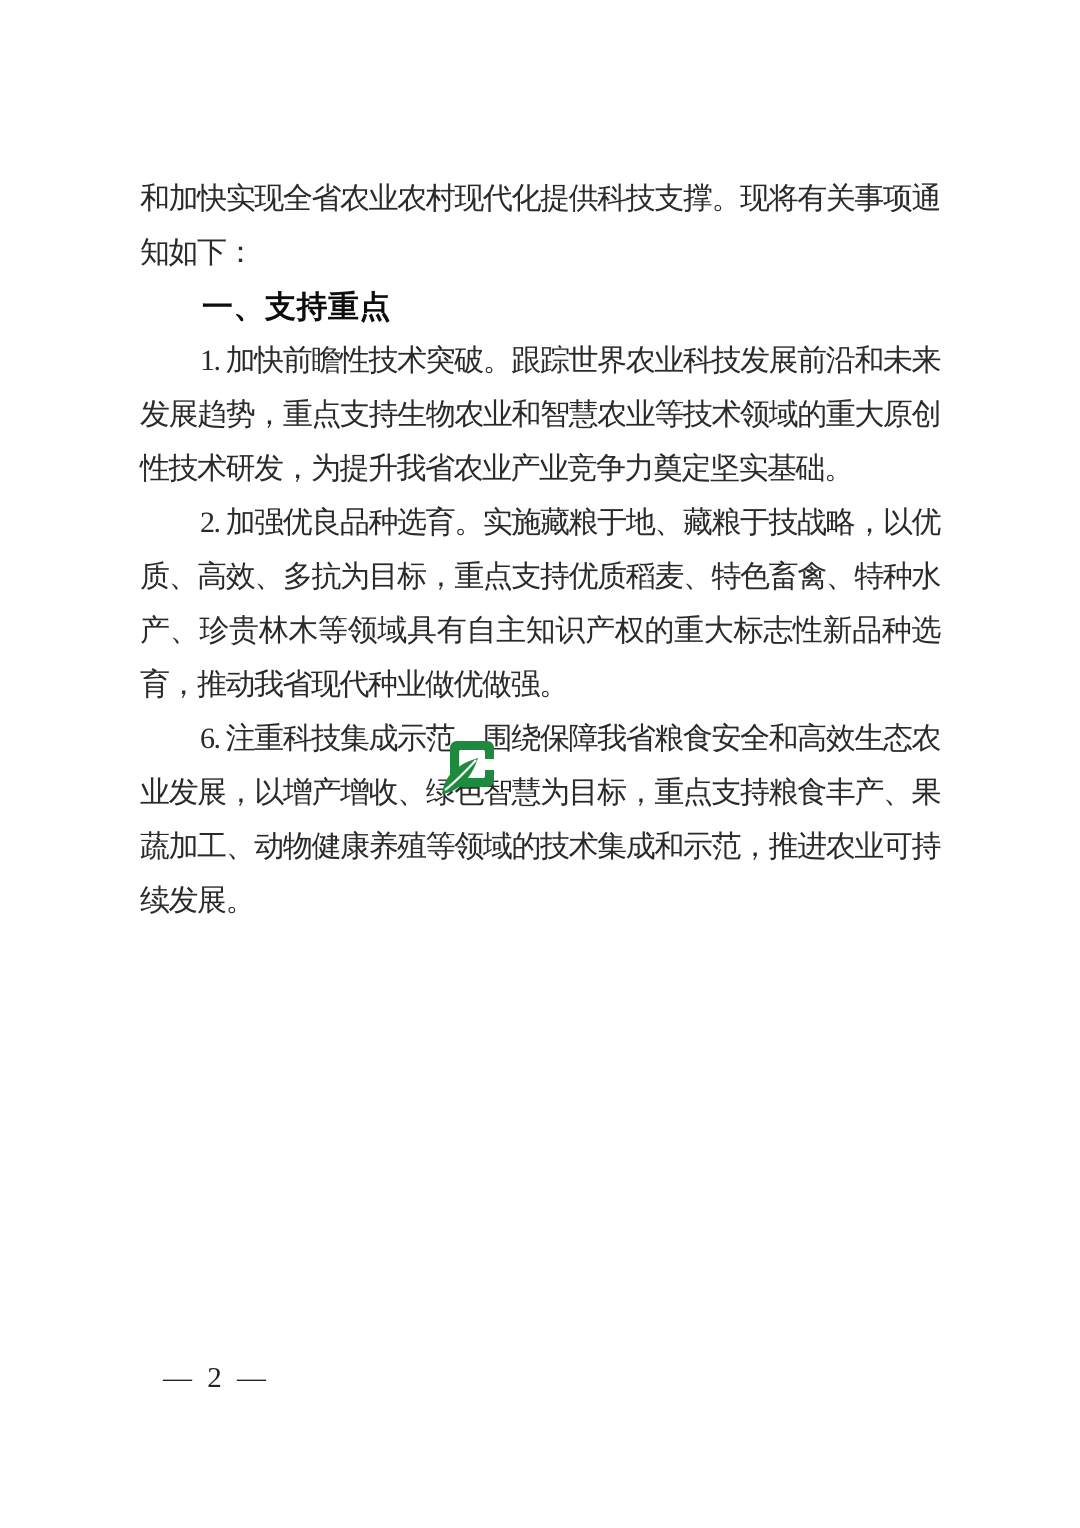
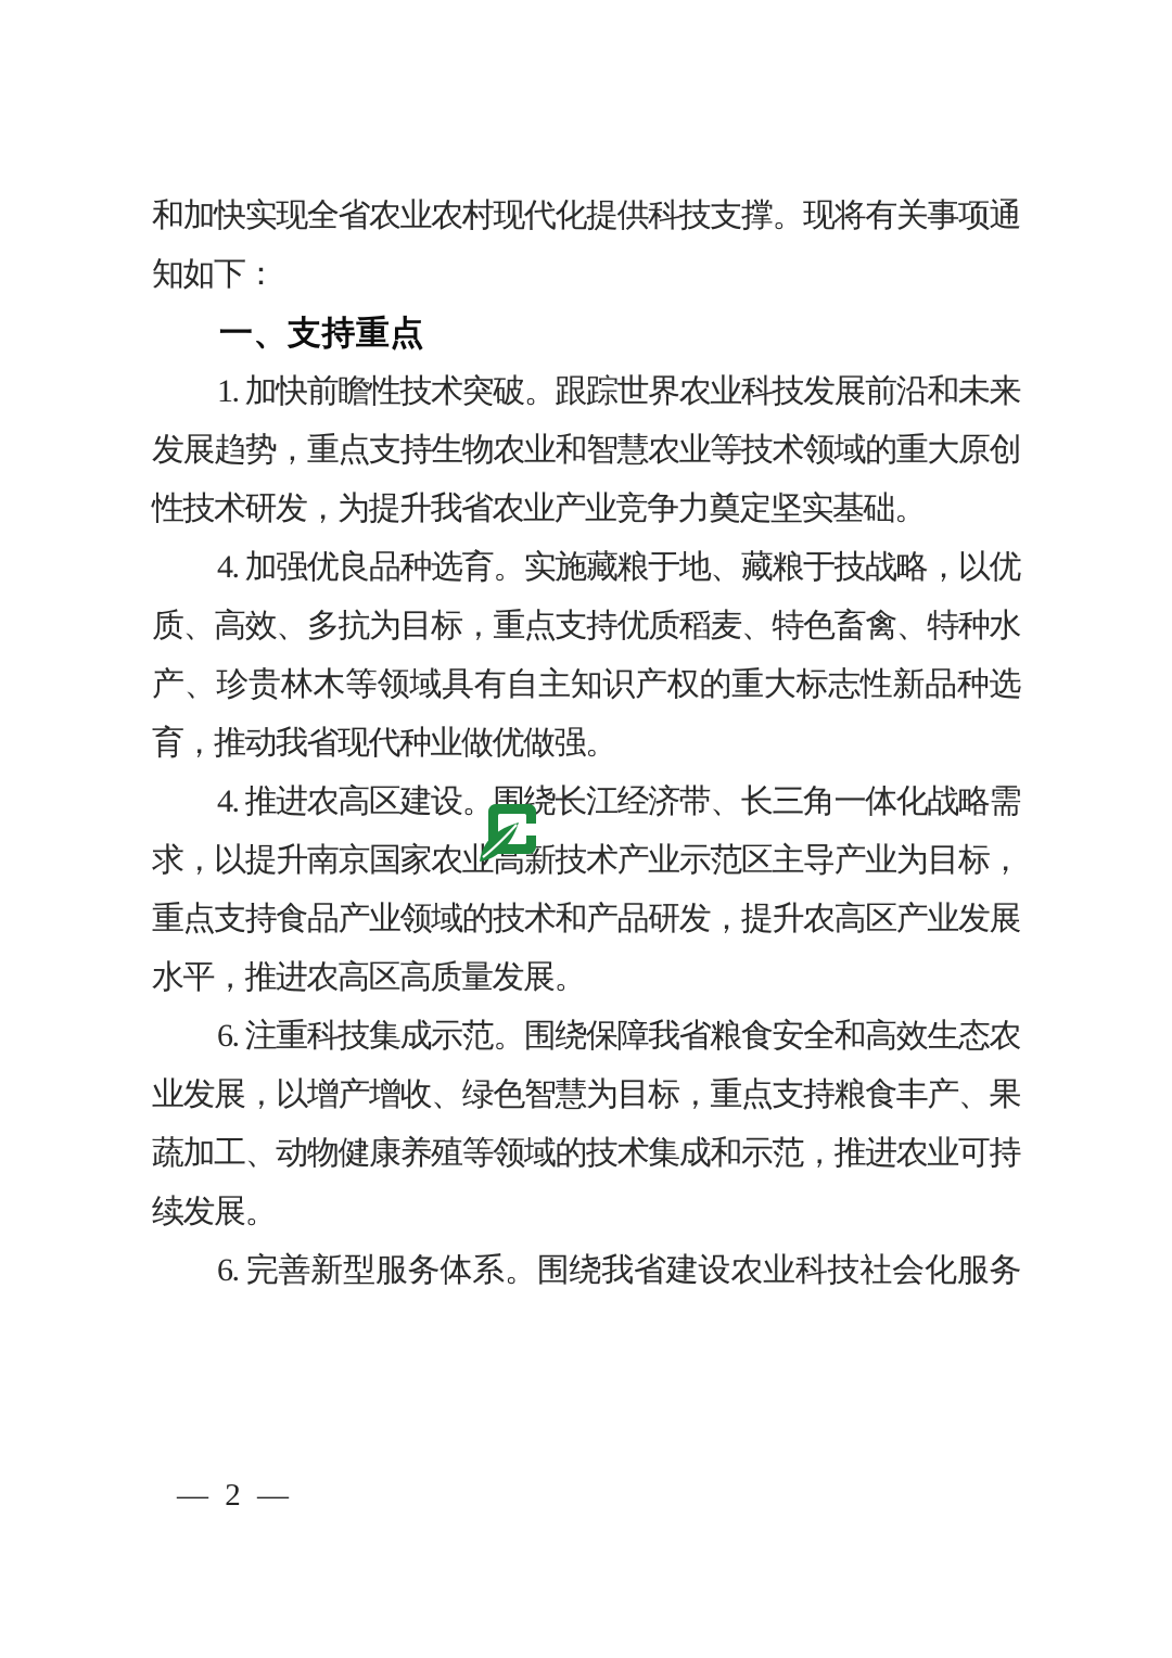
  和加快实现全省农业农村现代化提供科技支撑。现将有关事项通知如下：
  一、支持重点
  1. 加快前瞻性技术突破。跟踪世界农业科技发展前沿和未来发展趋势，重点支持生物农业和智慧农业等技术领域的重大原创性技术研发，为提升我省农业产业竞争力奠定坚实基础。
- 2. 加强优良品种选育。实施藏粮于地、藏粮于技战略，以优质、高效、多抗为目标，重点支持优质稻麦、特色畜禽、特种水产、珍贵林木等领域具有自主知识产权的重大标志性新品种选育，推动我省现代种业做优做强。
+ 4. 加强优良品种选育。实施藏粮于地、藏粮于技战略，以优质、高效、多抗为目标，重点支持优质稻麦、特色畜禽、特种水产、珍贵林木等领域具有自主知识产权的重大标志性新品种选育，推动我省现代种业做优做强。
+ 4. 推进农高区建设。围绕长江经济带、长三角一体化战略需求，以提升南京国家农业高新技术产业示范区主导产业为目标，重点支持食品产业领域的技术和产品研发，提升农高区产业发展水平，推进农高区高质量发展。
  6. 注重科技集成示范。围绕保障我省粮食安全和高效生态农业发展，以增产增收、绿色智慧为目标，重点支持粮食丰产、果蔬加工、动物健康养殖等领域的技术集成和示范，推进农业可持续发展。
+ 6. 完善新型服务体系。围绕我省建设农业科技社会化服务
  — 2 —
